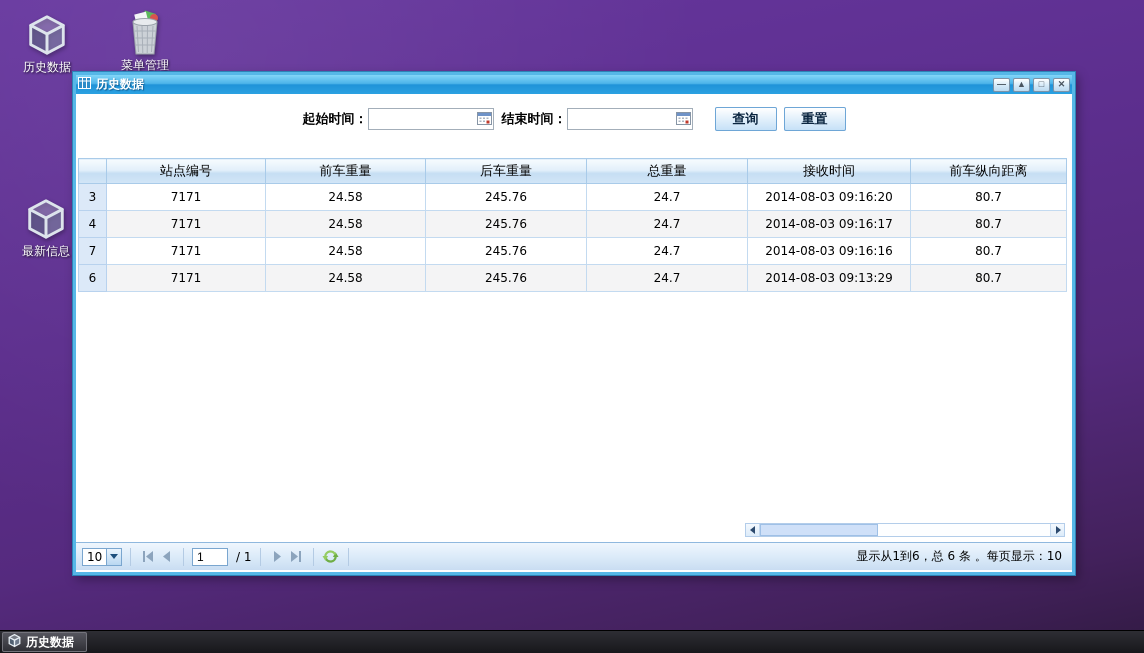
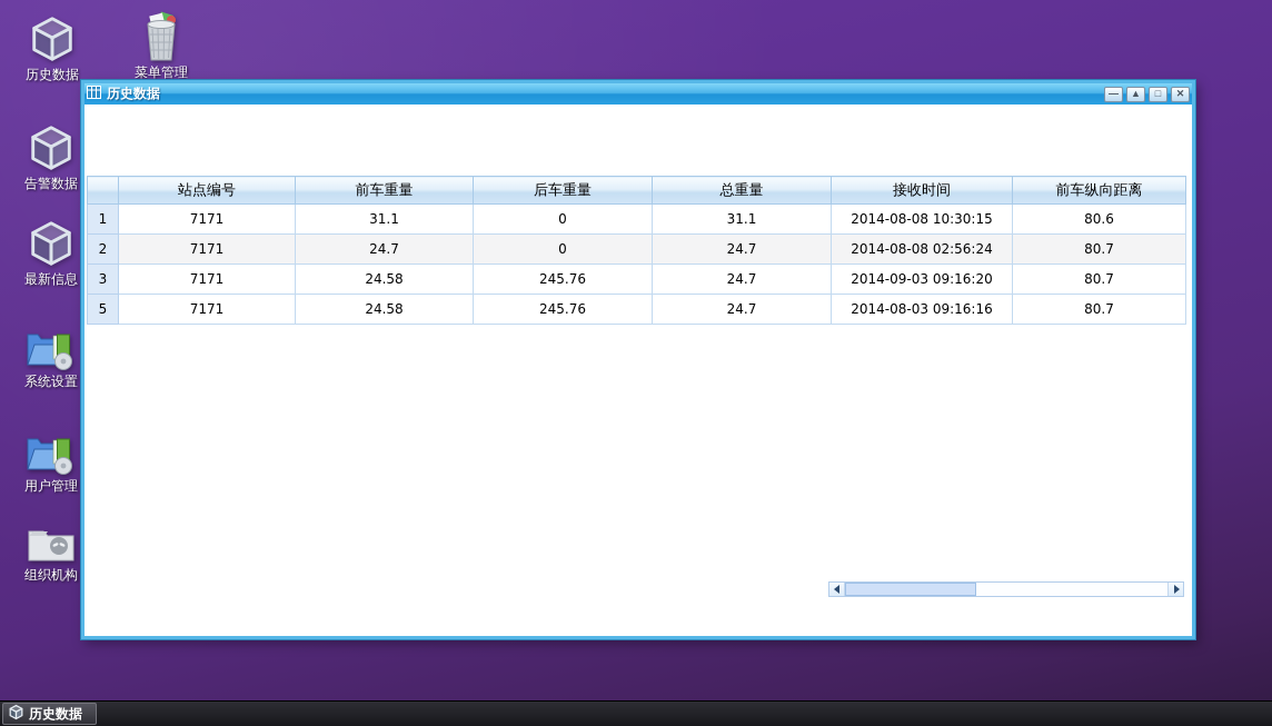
  历史数据
  菜单管理
+ 告警数据
  最新信息
+ 系统设置
+ 用户管理
+ 组织机构
  历史数据
  —
  ▲
  □
  ✕
- 起始时间：
- 结束时间：
- 查询
- 重置
  	站点编号	前车重量	后车重量	总重量	接收时间	前车纵向距离
+ 1	7171	31.1	0	31.1	2014-08-08 10:30:15	80.6
+ 2	7171	24.7	0	24.7	2014-08-08 02:56:24	80.7
- 3	7171	24.58	245.76	24.7	2014-08-03 09:16:20	80.7
+ 3	7171	24.58	245.76	24.7	2014-09-03 09:16:20	80.7
- 4	7171	24.58	245.76	24.7	2014-08-03 09:16:17	80.7
- 7	7171	24.58	245.76	24.7	2014-08-03 09:16:16	80.7
+ 5	7171	24.58	245.76	24.7	2014-08-03 09:16:16	80.7
- 6	7171	24.58	245.76	24.7	2014-08-03 09:13:29	80.7
- 10
- 1
- / 1
- 显示从1到6，总 6 条 。每页显示：10
  历史数据
